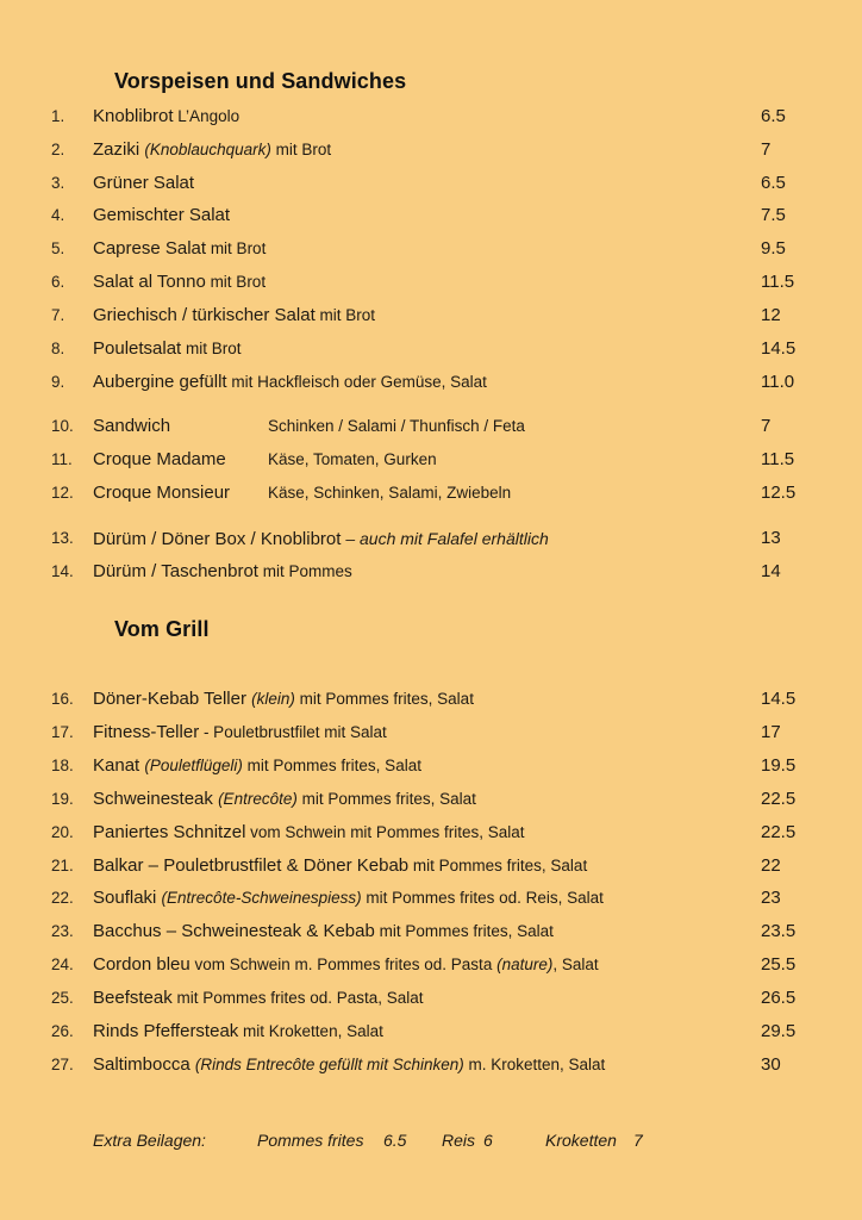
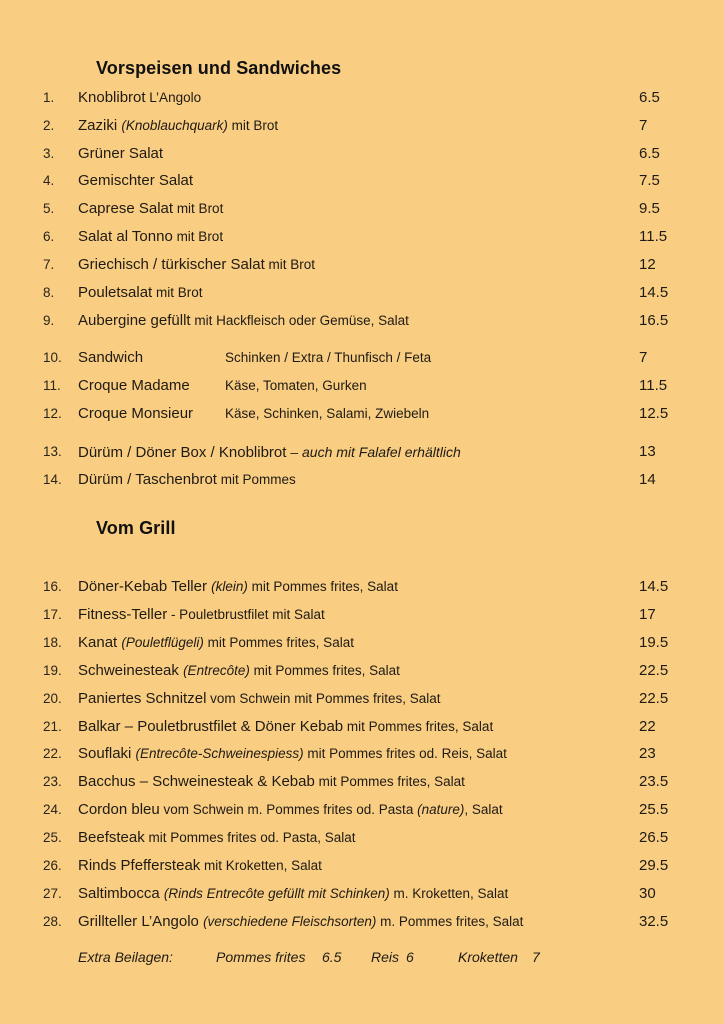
  Vorspeisen und Sandwiches
  1.
  Knoblibrot L’Angolo
  6.5
  2.
  Zaziki (Knoblauchquark) mit Brot
  7
  3.
  Grüner Salat
  6.5
  4.
  Gemischter Salat
  7.5
  5.
  Caprese Salat mit Brot
  9.5
  6.
  Salat al Tonno mit Brot
  11.5
  7.
  Griechisch / türkischer Salat mit Brot
  12
  8.
  Pouletsalat mit Brot
  14.5
  9.
  Aubergine gefüllt mit Hackfleisch oder Gemüse, Salat
- 11.0
+ 16.5
  10.
  Sandwich
- Schinken / Salami / Thunfisch / Feta
+ Schinken / Extra / Thunfisch / Feta
  7
  11.
  Croque Madame
  Käse, Tomaten, Gurken
  11.5
  12.
  Croque Monsieur
  Käse, Schinken, Salami, Zwiebeln
  12.5
  13.
  Dürüm / Döner Box / Knoblibrot – auch mit Falafel erhältlich
  13
  14.
  Dürüm / Taschenbrot mit Pommes
  14
  Vom Grill
  16.
  Döner-Kebab Teller (klein) mit Pommes frites, Salat
  14.5
  17.
  Fitness-Teller - Pouletbrustfilet mit Salat
  17
  18.
  Kanat (Pouletflügeli) mit Pommes frites, Salat
  19.5
  19.
  Schweinesteak (Entrecôte) mit Pommes frites, Salat
  22.5
  20.
  Paniertes Schnitzel vom Schwein mit Pommes frites, Salat
  22.5
  21.
  Balkar – Pouletbrustfilet & Döner Kebab mit Pommes frites, Salat
  22
  22.
  Souflaki (Entrecôte-Schweinespiess) mit Pommes frites od. Reis, Salat
  23
  23.
  Bacchus – Schweinesteak & Kebab mit Pommes frites, Salat
  23.5
  24.
  Cordon bleu vom Schwein m. Pommes frites od. Pasta (nature), Salat
  25.5
  25.
  Beefsteak mit Pommes frites od. Pasta, Salat
  26.5
  26.
  Rinds Pfeffersteak mit Kroketten, Salat
  29.5
  27.
  Saltimbocca (Rinds Entrecôte gefüllt mit Schinken) m. Kroketten, Salat
  30
+ 28.
+ Grillteller L’Angolo (verschiedene Fleischsorten) m. Pommes frites, Salat
+ 32.5
  Extra Beilagen:
  Pommes frites
  6.5
  Reis
  6
  Kroketten
  7
